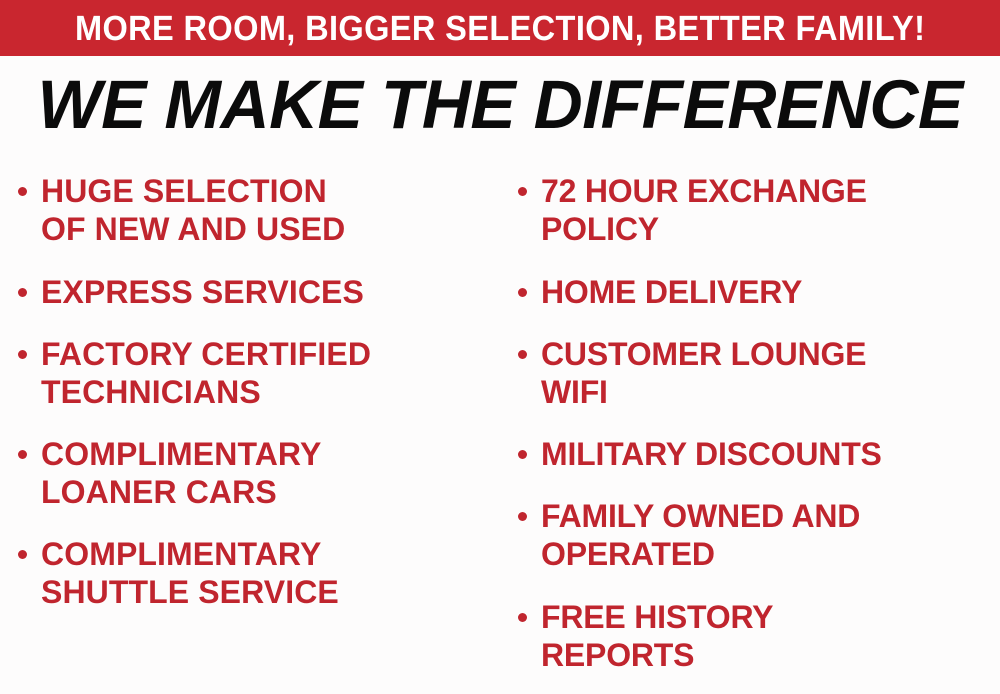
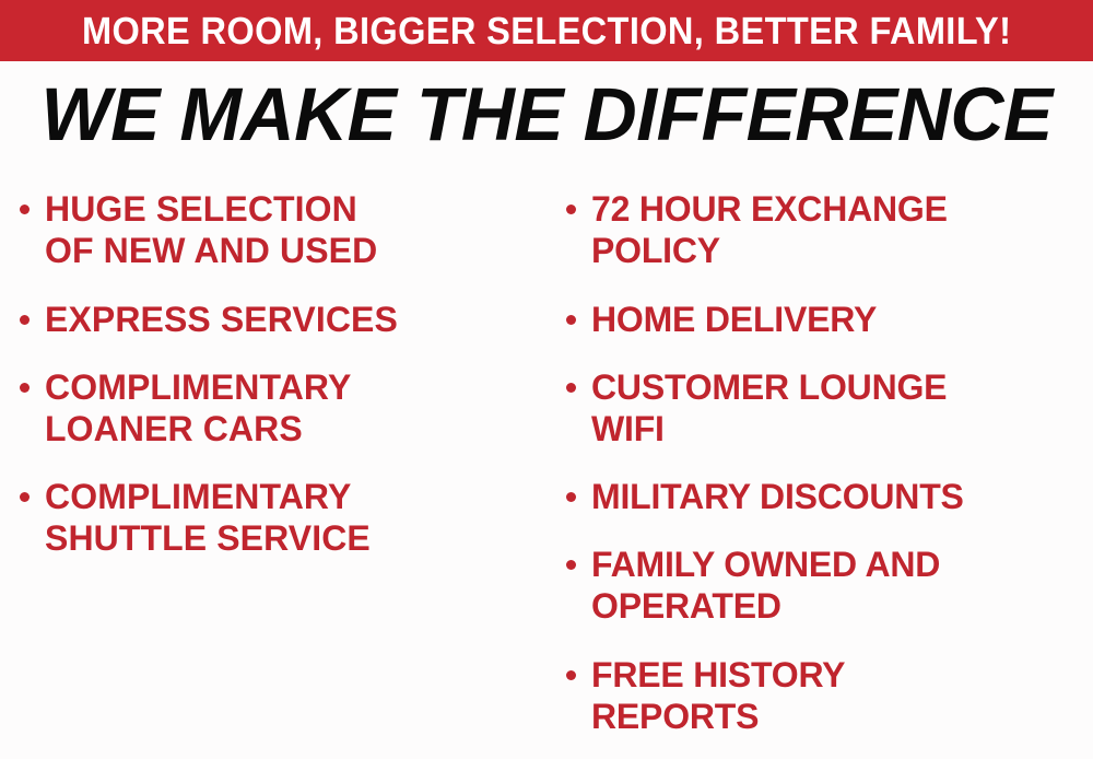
  MORE ROOM, BIGGER SELECTION, BETTER FAMILY!
  WE MAKE THE DIFFERENCE
  HUGE SELECTION
  OF NEW AND USED
  EXPRESS SERVICES
- FACTORY CERTIFIED
- TECHNICIANS
  COMPLIMENTARY
  LOANER CARS
  COMPLIMENTARY
  SHUTTLE SERVICE
  72 HOUR EXCHANGE
  POLICY
  HOME DELIVERY
  CUSTOMER LOUNGE
  WIFI
  MILITARY DISCOUNTS
  FAMILY OWNED AND
  OPERATED
  FREE HISTORY
  REPORTS
